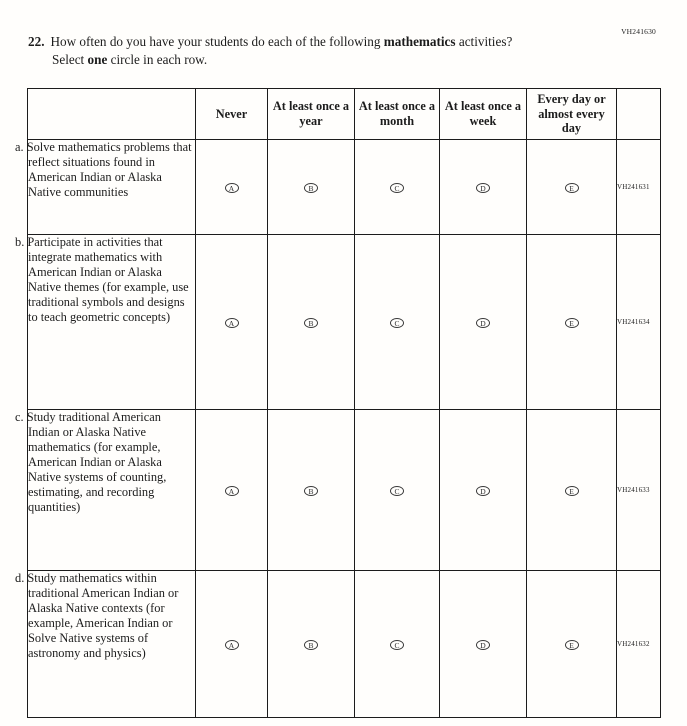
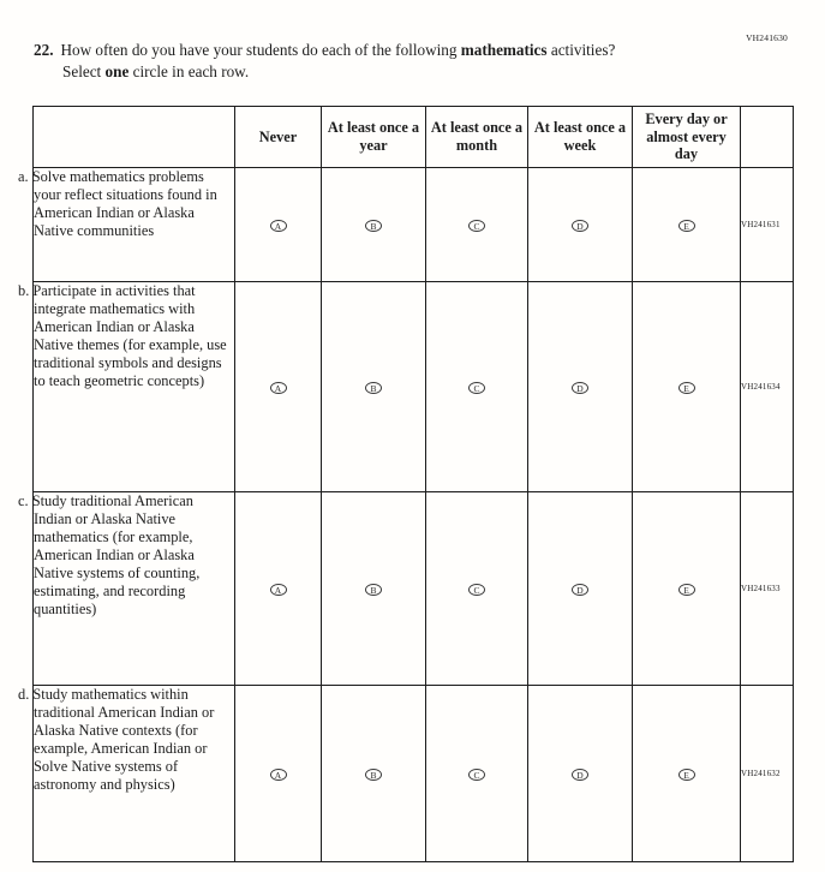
  VH241630
  22. How often do you have your students do each of the following mathematics activities?
  Select one circle in each row.
  	Never	At least once a year	At least once a month	At least once a week	Every day or almost every day
- a. Solve mathematics problems that reflect situations found in American Indian or Alaska Native communities	A	B	C	D	E	VH241631
+ a. Solve mathematics problems your reflect situations found in American Indian or Alaska Native communities	A	B	C	D	E	VH241631
  b. Participate in activities that integrate mathematics with American Indian or Alaska Native themes (for example, use traditional symbols and designs to teach geometric concepts)	A	B	C	D	E	VH241634
  c. Study traditional American Indian or Alaska Native mathematics (for example, American Indian or Alaska Native systems of counting, estimating, and recording quantities)	A	B	C	D	E	VH241633
  d. Study mathematics within traditional American Indian or Alaska Native contexts (for example, American Indian or Solve Native systems of astronomy and physics)	A	B	C	D	E	VH241632
